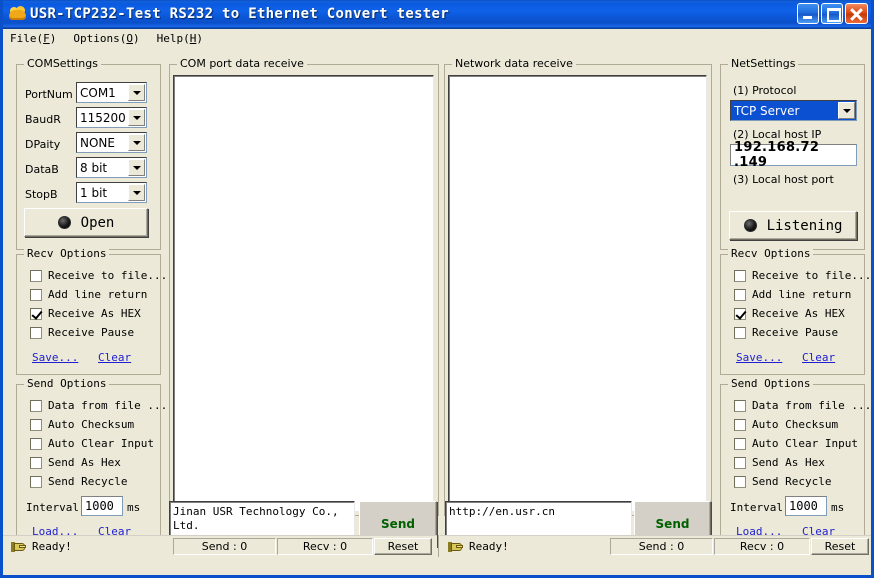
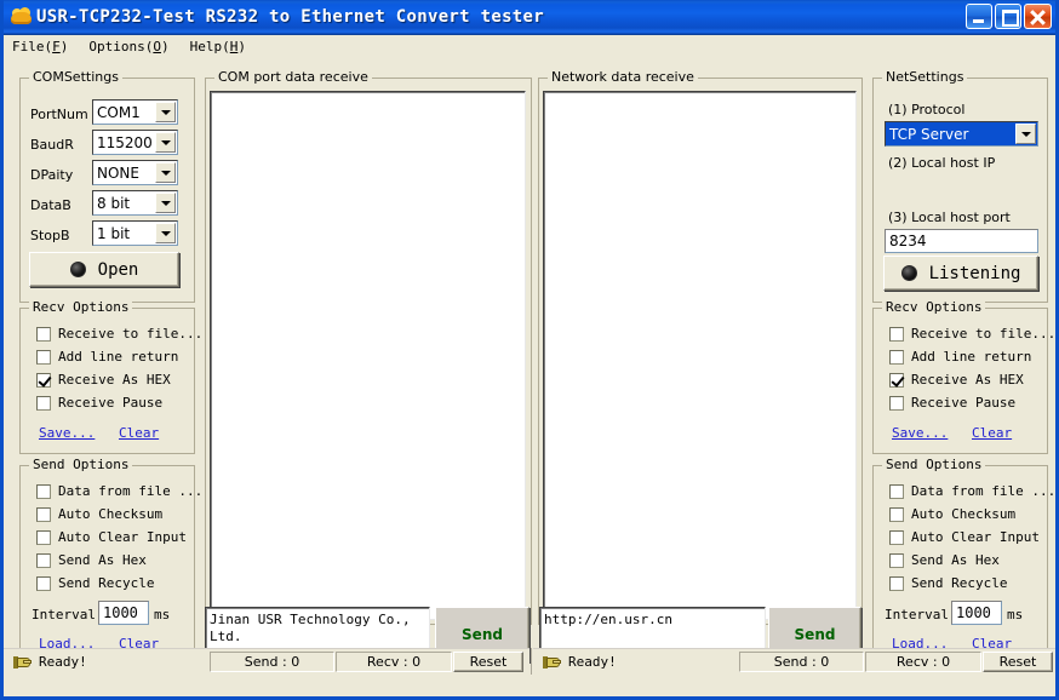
  USR-TCP232-Test RS232 to Ethernet Convert tester
  File(F)
  Options(O)
  Help(H)
  COMSettings
  PortNum
  COM1
  BaudR
  115200
  DPaity
  NONE
  DataB
  8 bit
  StopB
  1 bit
  Open
  Recv Options
  Receive to file...
  Add line return
  Receive As HEX
  Receive Pause
  Save...
  Clear
  Send Options
  Data from file ...
  Auto Checksum
  Auto Clear Input
  Send As Hex
  Send Recycle
  Interval
  1000
  ms
  Load...
  Clear
  COM port data receive
  Network data receive
  Jinan USR Technology Co., Ltd.
  Send
  http://en.usr.cn
  Send
  NetSettings
  (1) Protocol
  TCP Server
  (2) Local host IP
- 192.168.72 .149
  (3) Local host port
+ 8234
  Listening
  Recv Options
  Receive to file...
  Add line return
  Receive As HEX
  Receive Pause
  Save...
  Clear
  Send Options
  Data from file ...
  Auto Checksum
  Auto Clear Input
  Send As Hex
  Send Recycle
  Interval
  1000
  ms
  Load...
  Clear
  Ready!
  Send : 0
  Recv : 0
  Reset
  Ready!
  Send : 0
  Recv : 0
  Reset
